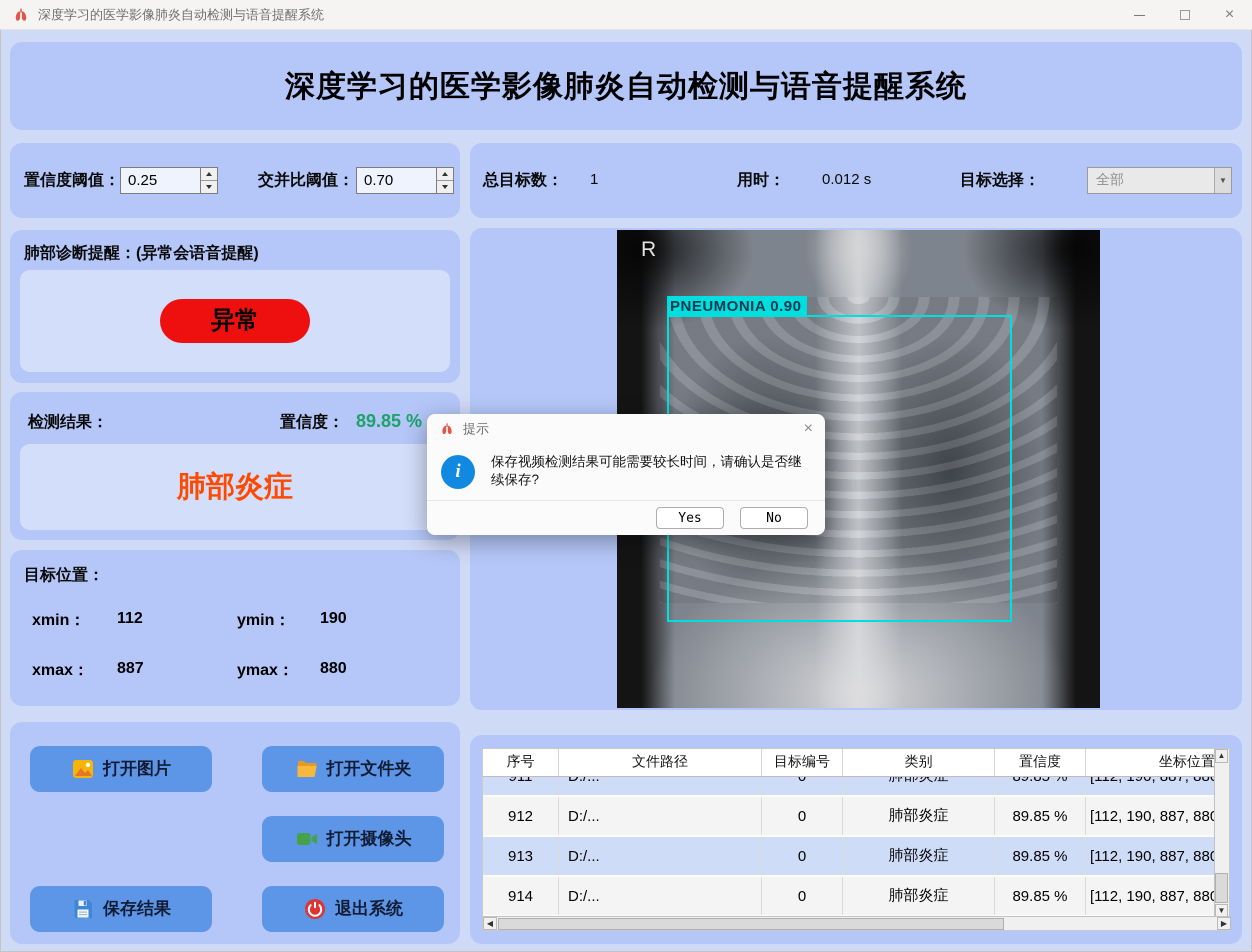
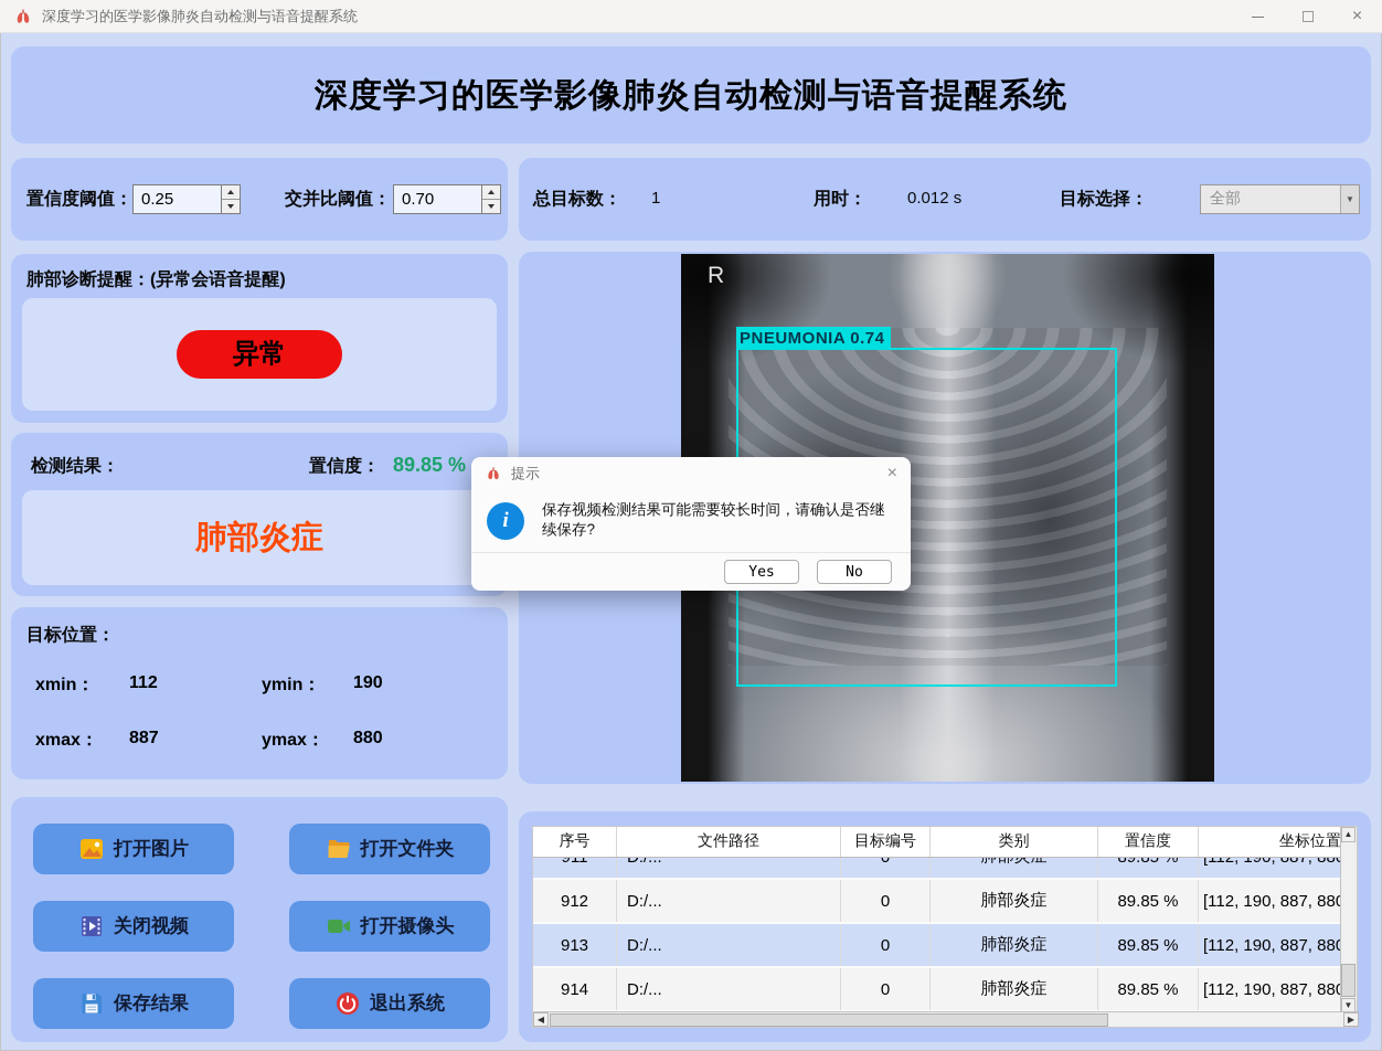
  深度学习的医学影像肺炎自动检测与语音提醒系统
  ×
  深度学习的医学影像肺炎自动检测与语音提醒系统
  置信度阈值：
  0.25
  交并比阈值：
  0.70
  总目标数：
  1
  用时：
  0.012 s
  目标选择：
  全部
  ▼
  肺部诊断提醒：(异常会语音提醒)
  异常
  检测结果：
  置信度：
  89.85 %
  肺部炎症
  目标位置：
  xmin：
  112
  ymin：
  190
  xmax：
  887
  ymax：
  880
  打开图片
  打开文件夹
+ 关闭视频
  打开摄像头
  保存结果
  退出系统
  R
- PNEUMONIA 0.90
+ PNEUMONIA 0.74
  序号
  文件路径
  目标编号
  类别
  置信度
  坐标位置
  912
  D:/...
  0
  肺部炎症
  89.85 %
  [112, 190, 887, 88
  913
  D:/...
  0
  肺部炎症
  89.85 %
  [112, 190, 887, 88
  914
  D:/...
  0
  肺部炎症
  89.85 %
  [112, 190, 887, 88
  ▲
  ▼
  ◀
  ▶
  提示
  ×
  i
  保存视频检测结果可能需要较长时间，请确认是否继续保存?
  Yes
  No
